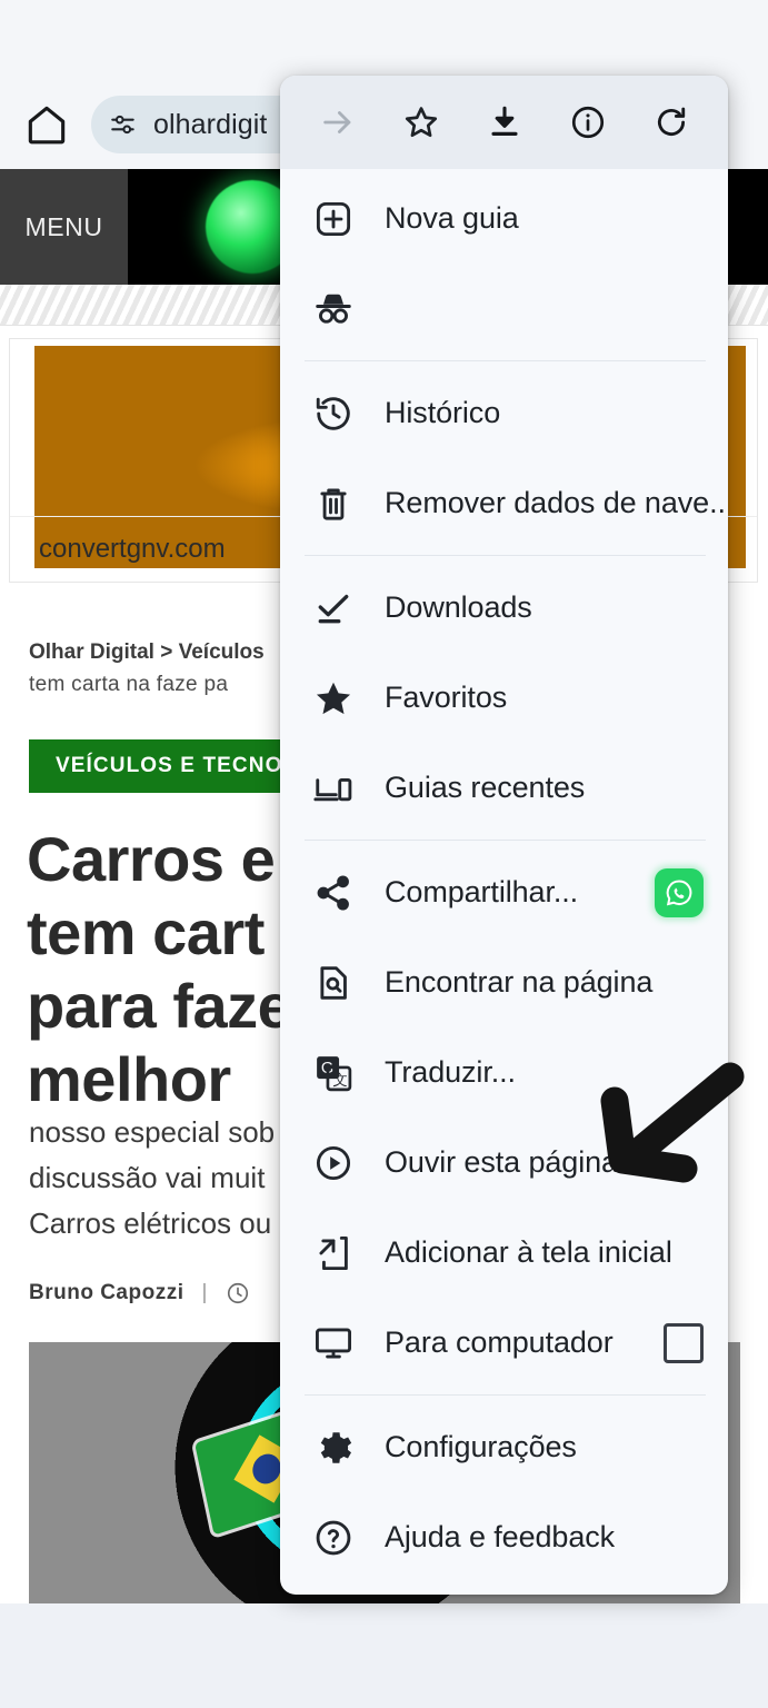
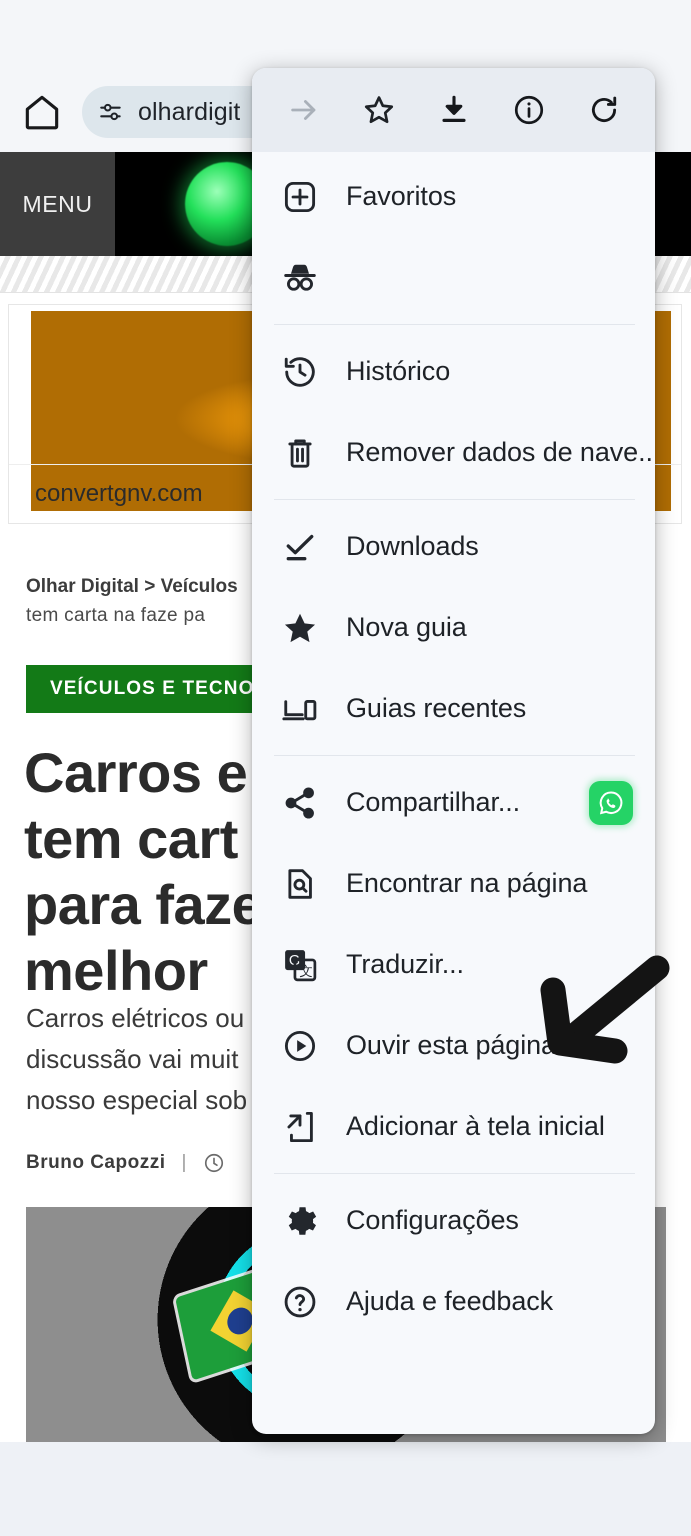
  olhardigit
  MENU
  convertgnv.com
  Olhar Digital > Veículos
  tem carta na faze pa
  VEÍCULOS E TECNO
  Carros e
  tem cart
  para faze
  melhor
- nosso especial sob
+ Carros elétricos ou
  discussão vai muit
- Carros elétricos ou
+ nosso especial sob
  Bruno Capozzi
  |
- Nova guia
+ Favoritos
  Histórico
  Remover dados de nave..
  Downloads
- Favoritos
+ Nova guia
  Guias recentes
  Compartilhar...
  Encontrar na página
  文
  Traduzir...
  Ouvir esta págin
  Adicionar à tela inicial
- Para computador
  Configurações
  Ajuda e feedback
